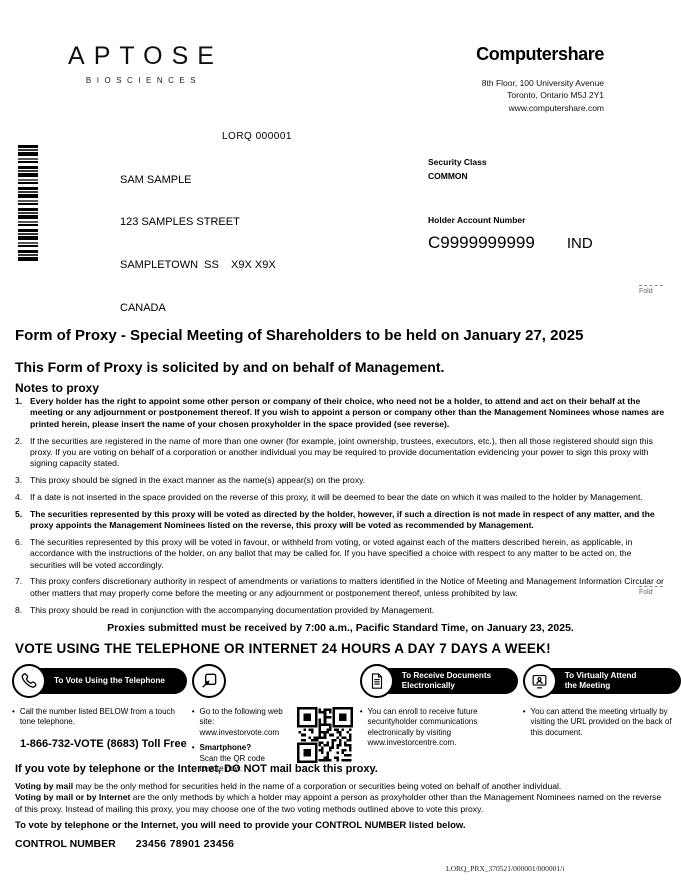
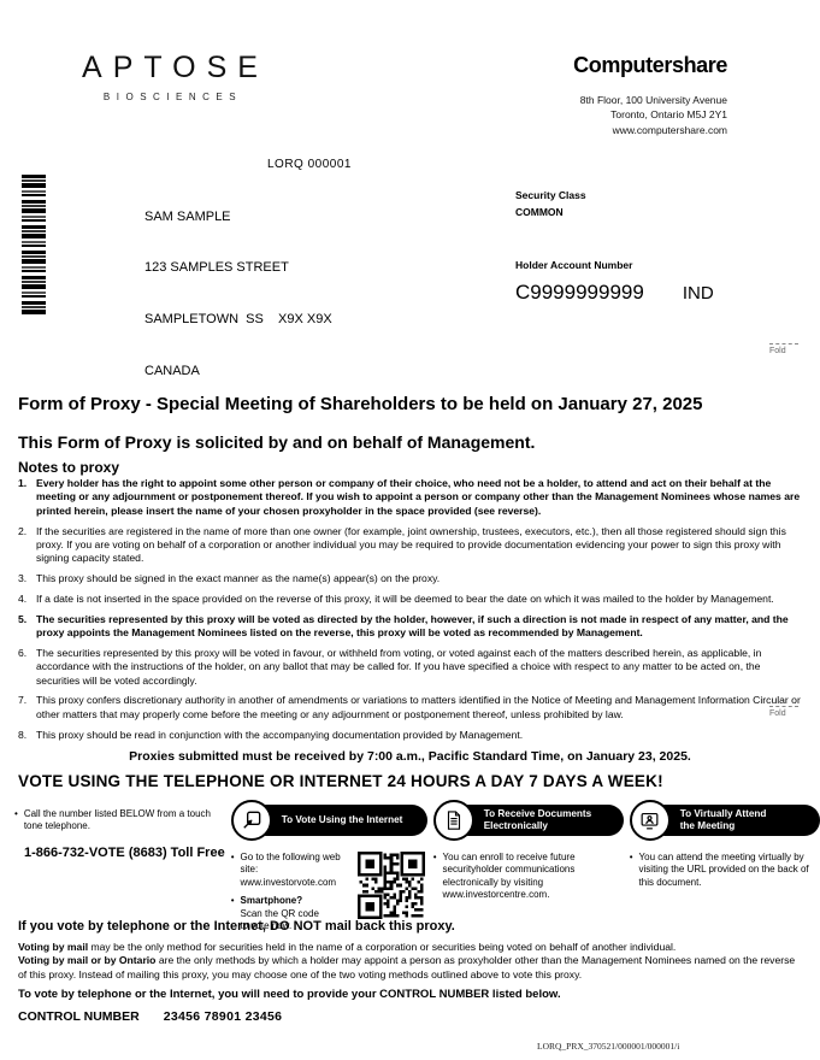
  APTOSE
  BIOSCIENCES
  Computershare
  8th Floor, 100 University Avenue
  Toronto, Ontario M5J 2Y1
  www.computershare.com
  LORQ 000001
  SAM SAMPLE
  123 SAMPLES STREET
  SAMPLETOWN SS X9X X9X
  CANADA
  Security Class
  COMMON
  Holder Account Number
  C9999999999
  IND
  Form of Proxy - Special Meeting of Shareholders to be held on January 27, 2025
  This Form of Proxy is solicited by and on behalf of Management.
  Notes to proxy
  1.
  Every holder has the right to appoint some other person or company of their choice, who need not be a holder, to attend and act on their behalf at the meeting or any adjournment or postponement thereof. If you wish to appoint a person or company other than the Management Nominees whose names are printed herein, please insert the name of your chosen proxyholder in the space provided (see reverse).
  2.
  If the securities are registered in the name of more than one owner (for example, joint ownership, trustees, executors, etc.), then all those registered should sign this proxy. If you are voting on behalf of a corporation or another individual you may be required to provide documentation evidencing your power to sign this proxy with signing capacity stated.
  3.
  This proxy should be signed in the exact manner as the name(s) appear(s) on the proxy.
  4.
  If a date is not inserted in the space provided on the reverse of this proxy, it will be deemed to bear the date on which it was mailed to the holder by Management.
  5.
  The securities represented by this proxy will be voted as directed by the holder, however, if such a direction is not made in respect of any matter, and the proxy appoints the Management Nominees listed on the reverse, this proxy will be voted as recommended by Management.
  6.
  The securities represented by this proxy will be voted in favour, or withheld from voting, or voted against each of the matters described herein, as applicable, in accordance with the instructions of the holder, on any ballot that may be called for. If you have specified a choice with respect to any matter to be acted on, the securities will be voted accordingly.
  7.
- This proxy confers discretionary authority in respect of amendments or variations to matters identified in the Notice of Meeting and Management Information Circular or other matters that may properly come before the meeting or any adjournment or postponement thereof, unless prohibited by law.
+ This proxy confers discretionary authority in another of amendments or variations to matters identified in the Notice of Meeting and Management Information Circular or other matters that may properly come before the meeting or any adjournment or postponement thereof, unless prohibited by law.
  8.
  This proxy should be read in conjunction with the accompanying documentation provided by Management.
  Proxies submitted must be received by 7:00 a.m., Pacific Standard Time, on January 23, 2025.
  VOTE USING THE TELEPHONE OR INTERNET 24 HOURS A DAY 7 DAYS A WEEK!
- To Vote Using the Telephone
  Call the number listed BELOW from a touch tone telephone.
  1-866-732-VOTE (8683) Toll Free
+ To Vote Using the Internet
  Go to the following web site:
  www.investorvote.com
  Smartphone?
  Scan the QR code
  to vote now.
  To Receive Documents
  Electronically
  You can enroll to receive future securityholder communications electronically by visiting www.investorcentre.com.
  To Virtually Attend
  the Meeting
  You can attend the meeting virtually by visiting the URL provided on the back of this document.
  If you vote by telephone or the Internet, DO NOT mail back this proxy.
  Voting by mail may be the only method for securities held in the name of a corporation or securities being voted on behalf of another individual.
- Voting by mail or by Internet are the only methods by which a holder may appoint a person as proxyholder other than the Management Nominees named on the reverse of this proxy. Instead of mailing this proxy, you may choose one of the two voting methods outlined above to vote this proxy.
+ Voting by mail or by Ontario are the only methods by which a holder may appoint a person as proxyholder other than the Management Nominees named on the reverse of this proxy. Instead of mailing this proxy, you may choose one of the two voting methods outlined above to vote this proxy.
  To vote by telephone or the Internet, you will need to provide your CONTROL NUMBER listed below.
  CONTROL NUMBER
  23456 78901 23456
  LORQ_PRX_370521/000001/000001/i
